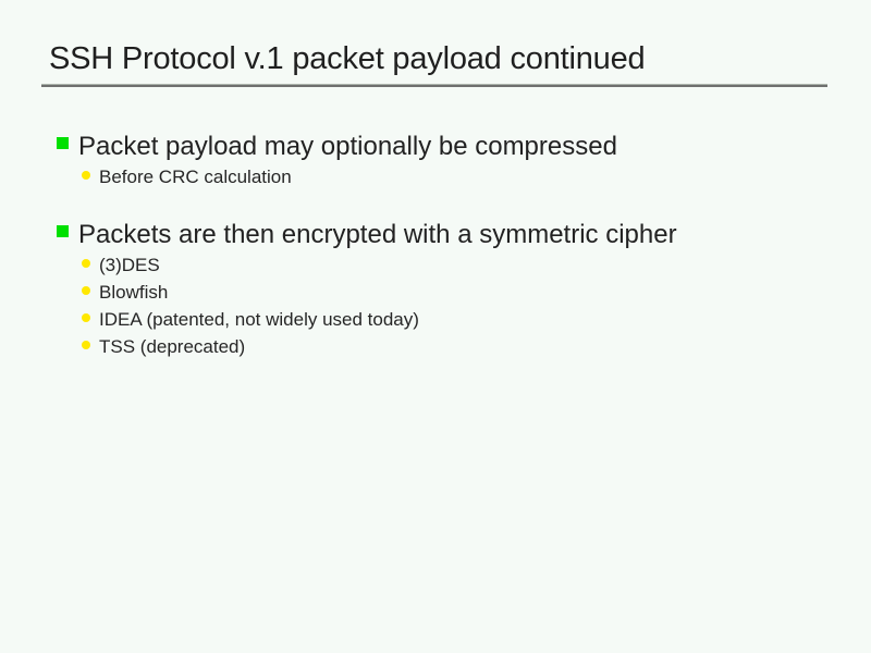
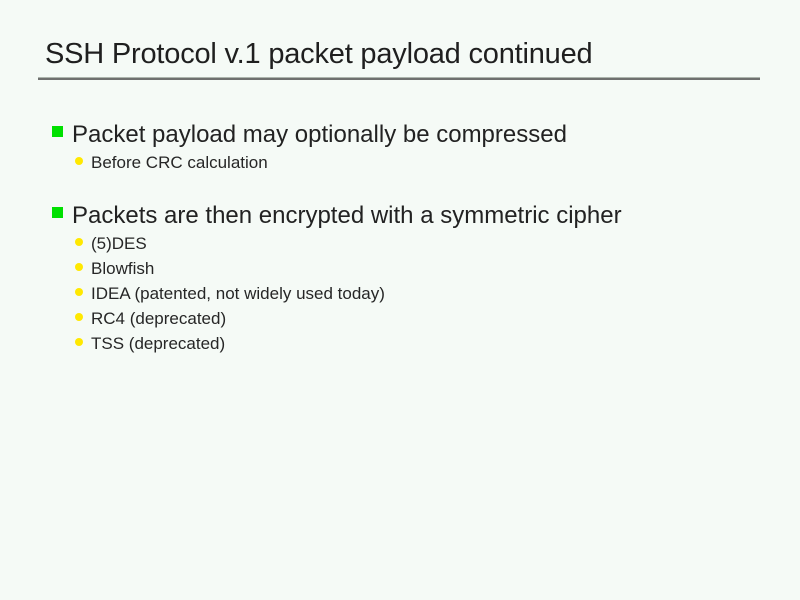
  SSH Protocol v.1 packet payload continued
  Packet payload may optionally be compressed
  Before CRC calculation
  Packets are then encrypted with a symmetric cipher
- (3)DES
+ (5)DES
  Blowfish
  IDEA (patented, not widely used today)
+ RC4 (deprecated)
  TSS (deprecated)
